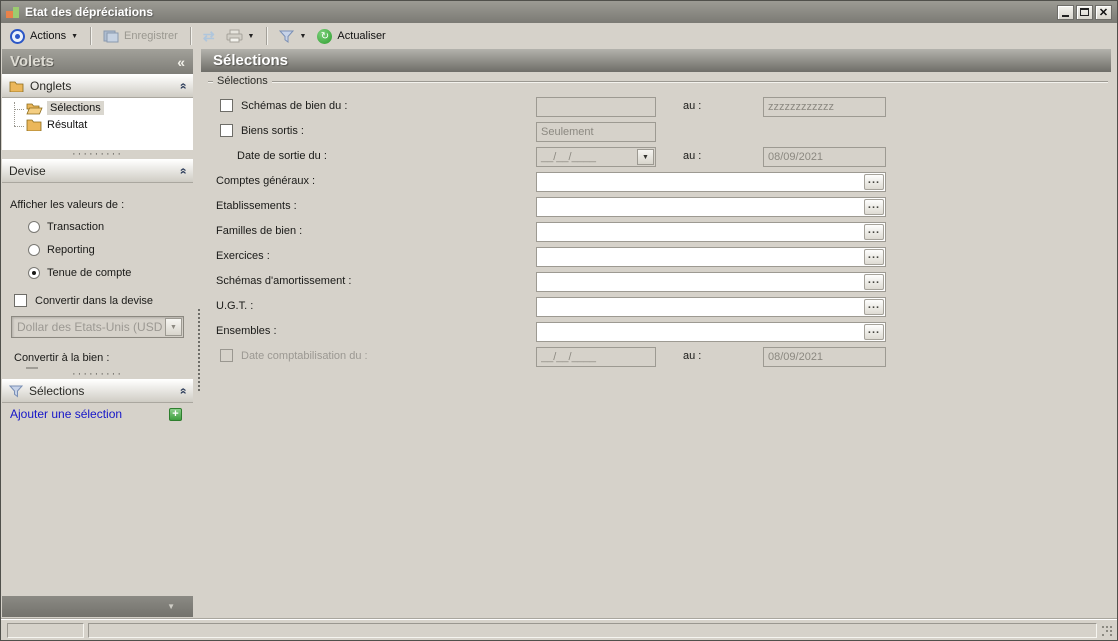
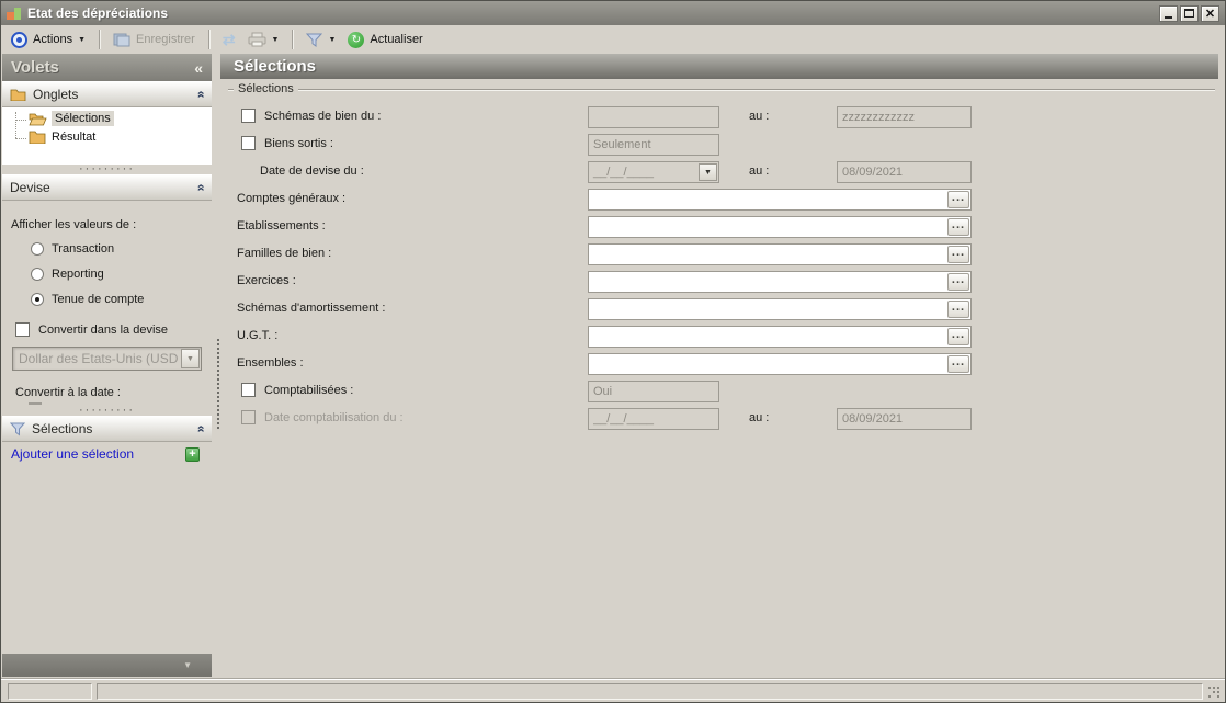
  Etat des dépréciations
  ✕
  Actions
  Enregistrer
  ⇄
  ↻
  Actualiser
  Volets
  «
  Onglets
  Sélections
  Résultat
  ·········
  Devise
  Afficher les valeurs de :
  Transaction
  Reporting
  Tenue de compte
  Convertir dans la devise
  Dollar des Etats-Unis (USD
- Convertir à la bien :
+ Convertir à la date :
  ·········
  Sélections
  Ajouter une sélection
  +
  ▼
  Sélections
  Sélections
  Schémas de bien du :
  au :
  zzzzzzzzzzzz
  Biens sortis :
  Seulement
- Date de sortie du :
+ Date de devise du :
  __/__/____
  au :
  08/09/2021
  Comptes généraux :
  ...
  Etablissements :
  ...
  Familles de bien :
  ...
  Exercices :
  ...
  Schémas d'amortissement :
  ...
  U.G.T. :
  ...
  Ensembles :
  ...
+ Comptabilisées :
+ Oui
  Date comptabilisation du :
  __/__/____
  au :
  08/09/2021
